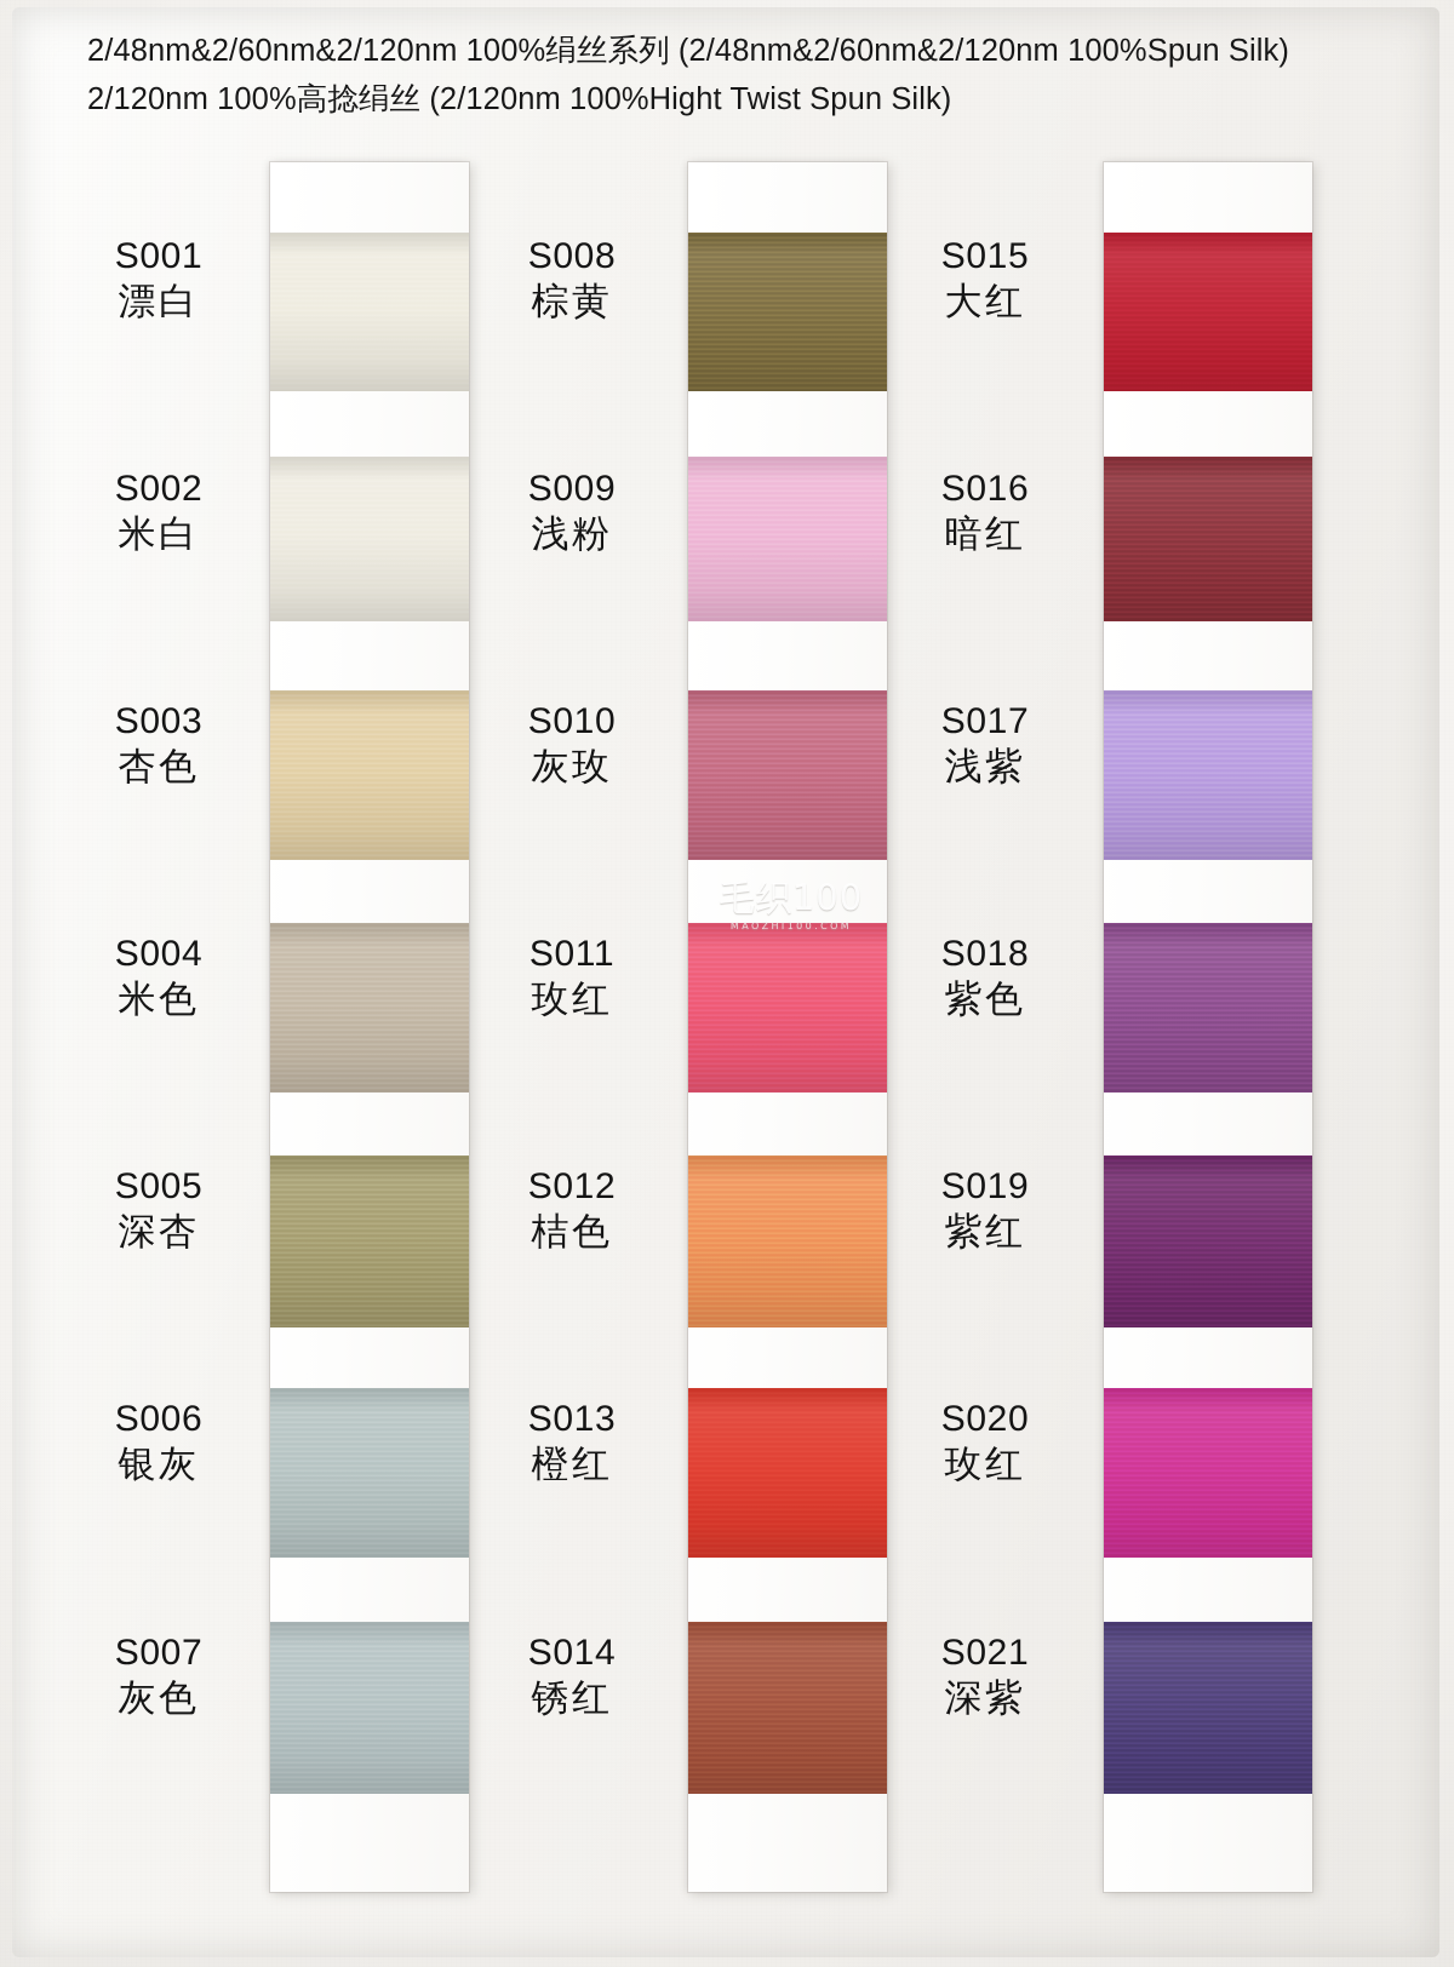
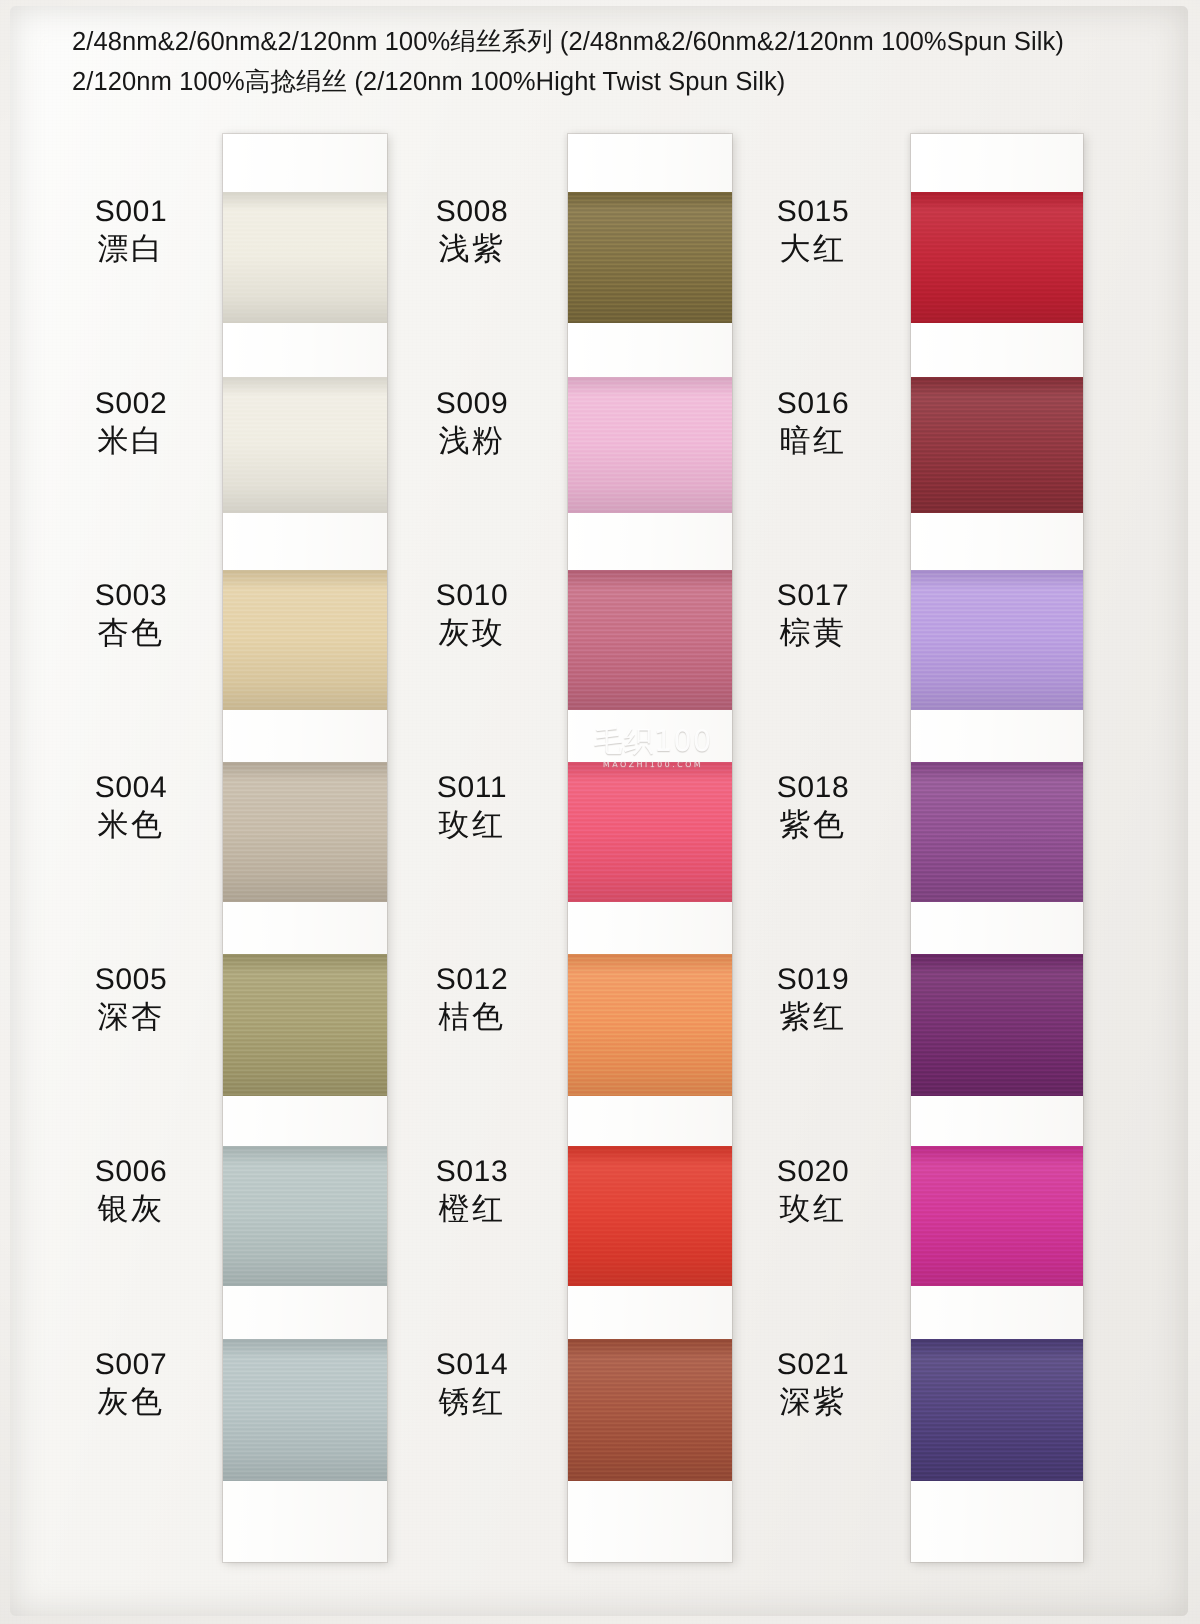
  2/48nm&2/60nm&2/120nm 100%绢丝系列 (2/48nm&2/60nm&2/120nm 100%Spun Silk)
  2/120nm 100%高捻绢丝 (2/120nm 100%Hight Twist Spun Silk)
  S001
  漂白
  S002
  米白
  S003
  杏色
  S004
  米色
  S005
  深杏
  S006
  银灰
  S007
  灰色
  S008
- 棕黄
+ 浅紫
  S009
  浅粉
  S010
  灰玫
  S011
  玫红
  S012
  桔色
  S013
  橙红
  S014
  锈红
  S015
  大红
  S016
  暗红
  S017
- 浅紫
+ 棕黄
  S018
  紫色
  S019
  紫红
  S020
  玫红
  S021
  深紫
  毛织100
  MAOZHI100.COM
